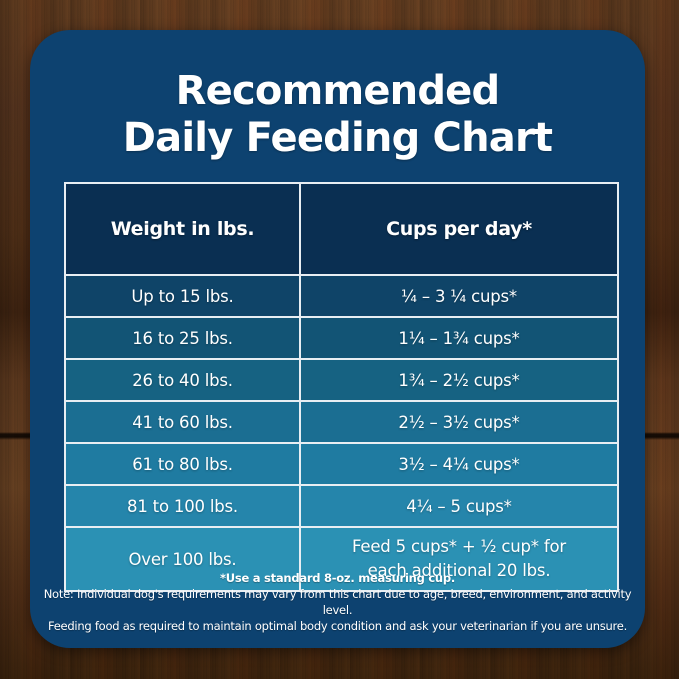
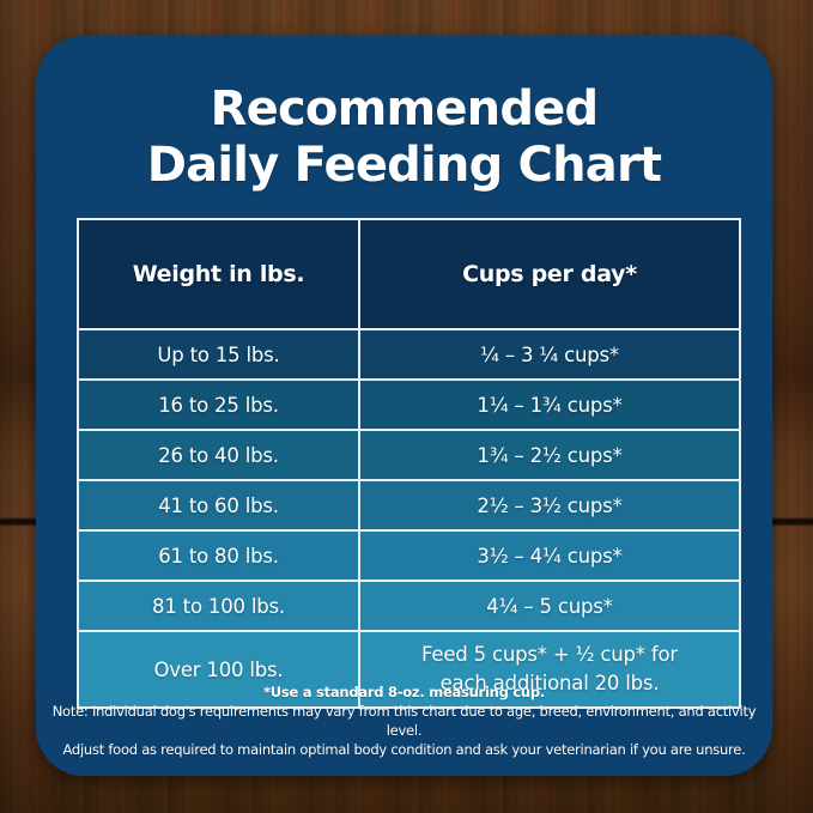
  Recommended
  Daily Feeding Chart
  Weight in lbs.	Cups per day*
  Up to 15 lbs.	¼ – 3 ¼ cups*
  16 to 25 lbs.	1¼ – 1¾ cups*
  26 to 40 lbs.	1¾ – 2½ cups*
  41 to 60 lbs.	2½ – 3½ cups*
  61 to 80 lbs.	3½ – 4¼ cups*
  81 to 100 lbs.	4¼ – 5 cups*
  Over 100 lbs.	Feed 5 cups* + ½ cup* for each additional 20 lbs.
  *Use a standard 8-oz. measuring cup.
  Note: Individual dog's requirements may vary from this chart due to age, breed, environment, and activity level.
- Feeding food as required to maintain optimal body condition and ask your veterinarian if you are unsure.
+ Adjust food as required to maintain optimal body condition and ask your veterinarian if you are unsure.
